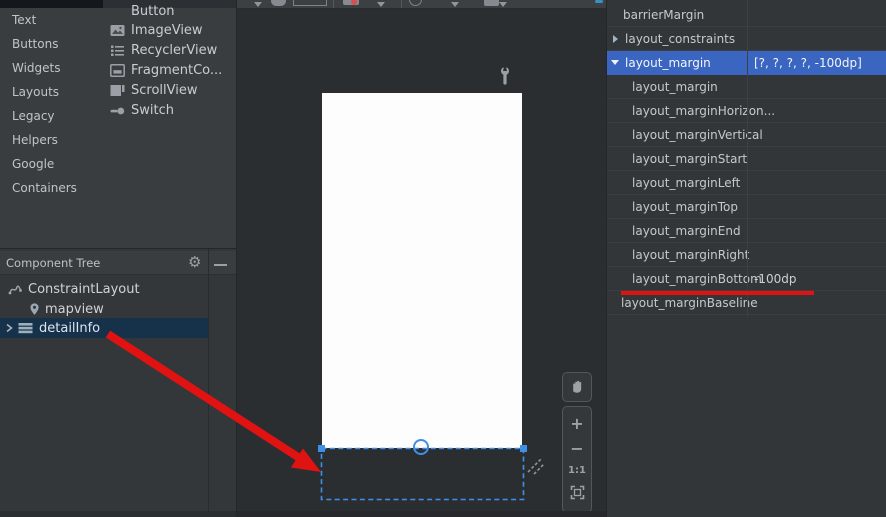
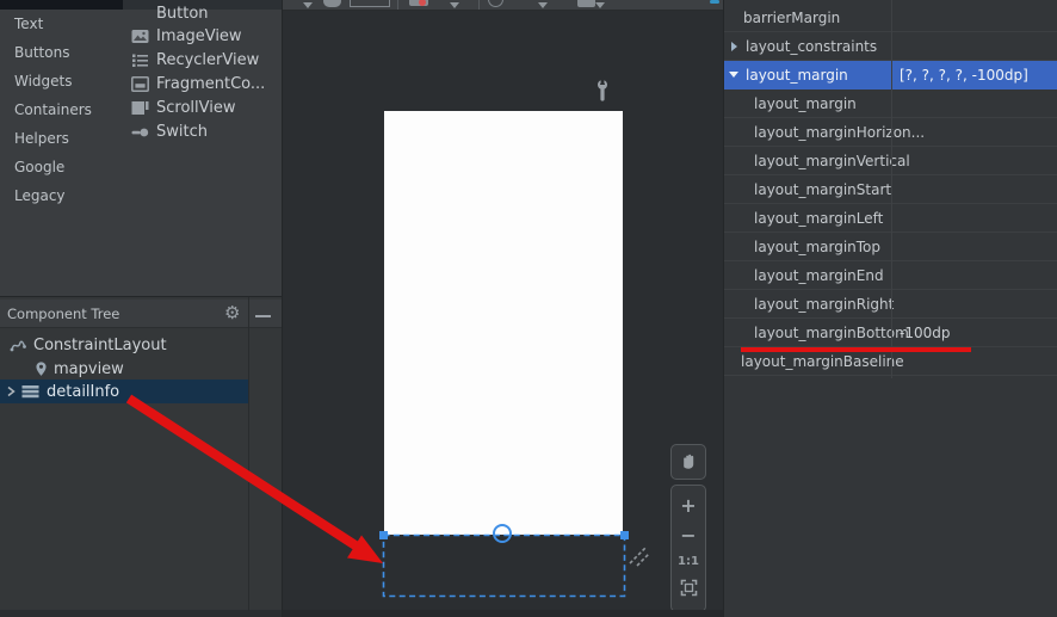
  Text
  Buttons
  Widgets
- Layouts
- Legacy
+ Containers
  Helpers
  Google
- Containers
+ Legacy
  Button
  ImageView
  RecyclerView
  FragmentCo...
  ScrollView
  Switch
  Component Tree
  ⚙
  ConstraintLayout
  mapview
  detailInfo
  +
  −
  1:1
  barrierMargin
  layout_constraints
  layout_margin
  [?, ?, ?, ?, -100dp]
  layout_margin
  layout_marginHorizon...
  layout_marginVertical
  layout_marginStart
  layout_marginLeft
  layout_marginTop
  layout_marginEnd
  layout_marginRigh
  layout_marginBottm
  -100dp
  layout_marginBaselie
